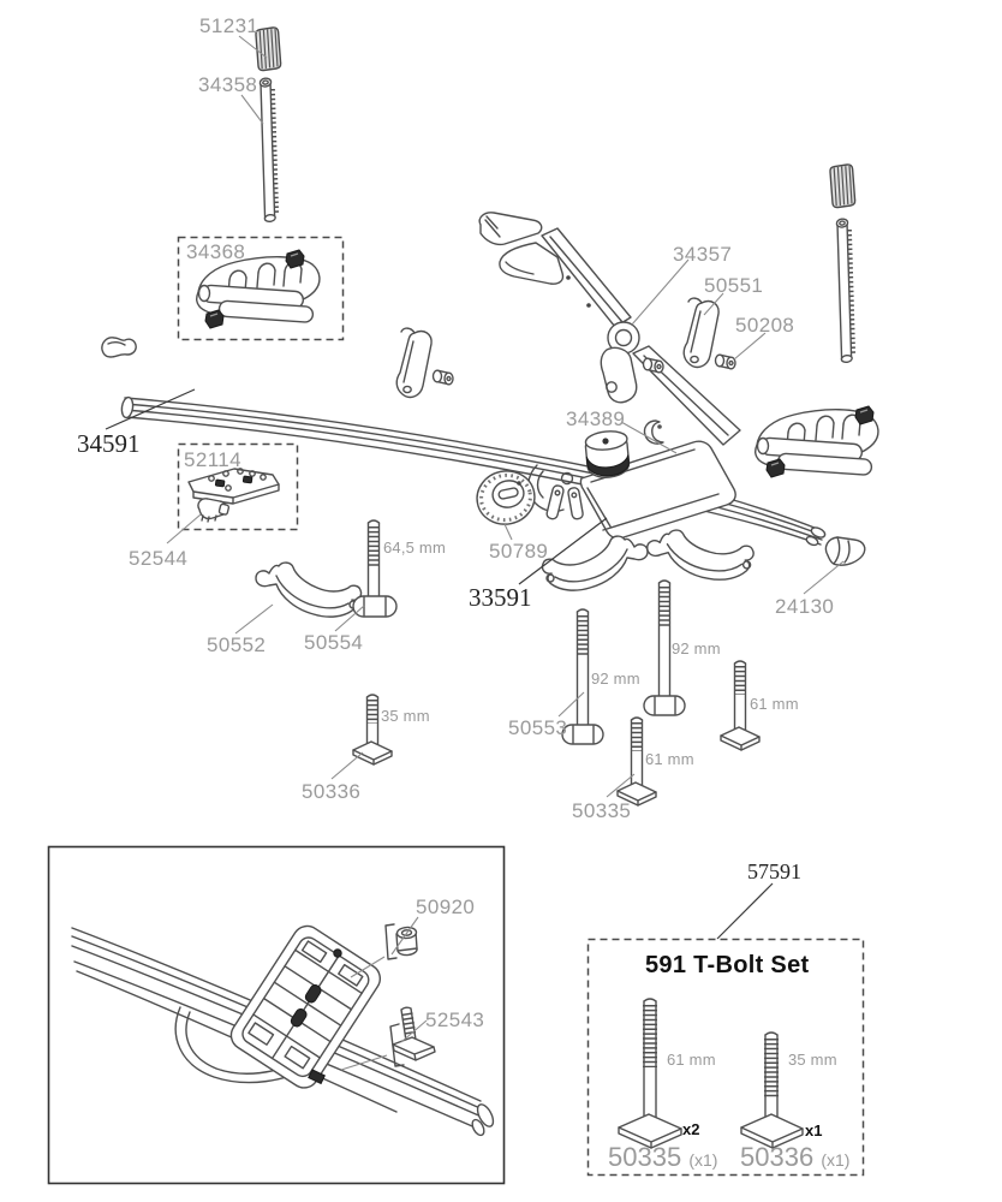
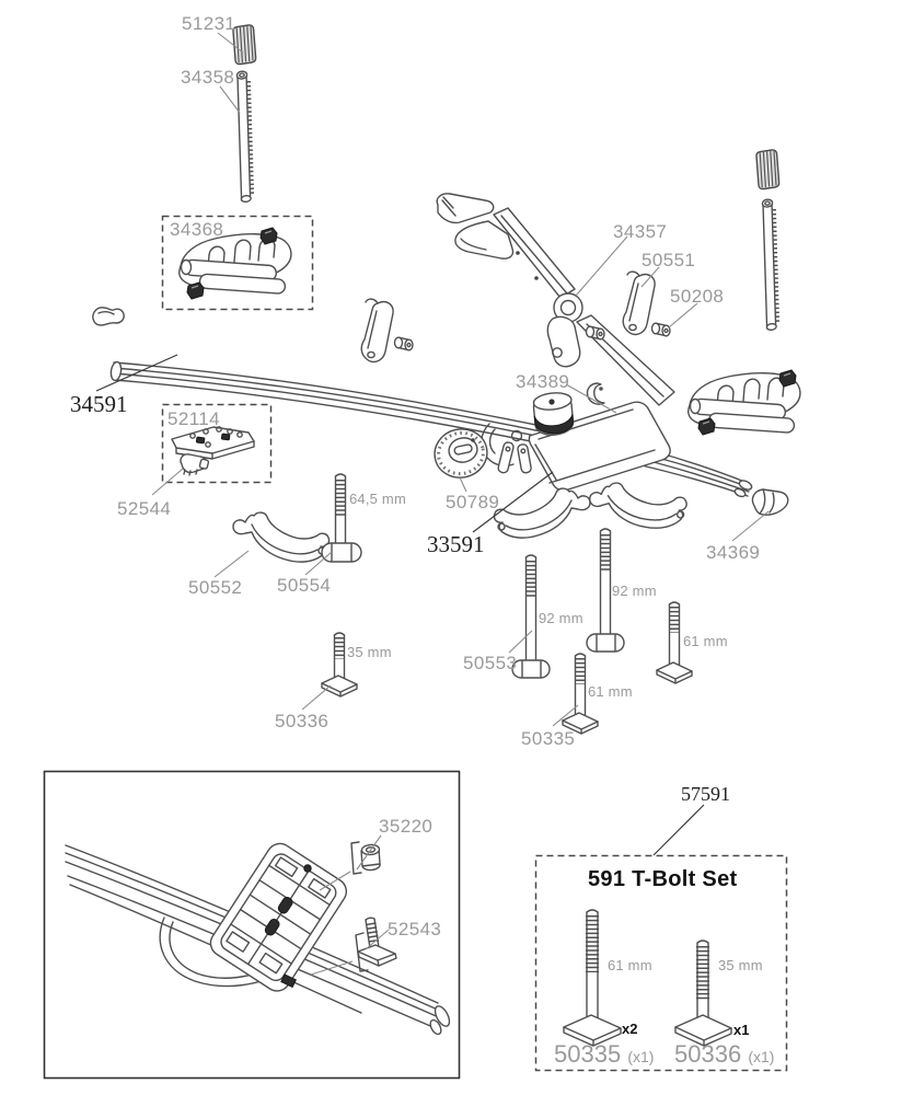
  51231
  34358
  34368
  34357
  50551
  50208
  34389
  52114
  52544
  50789
- 24130
+ 34369
  50552
  50554
  50553
  50335
  50336
- 50920
+ 35220
  52543
  64,5 mm
  92 mm
  92 mm
  61 mm
  61 mm
  35 mm
  34591
  33591
  57591
  591 T-Bolt Set
  61 mm
  35 mm
  x2
  x1
  50335 (x1)
  50336 (x1)
